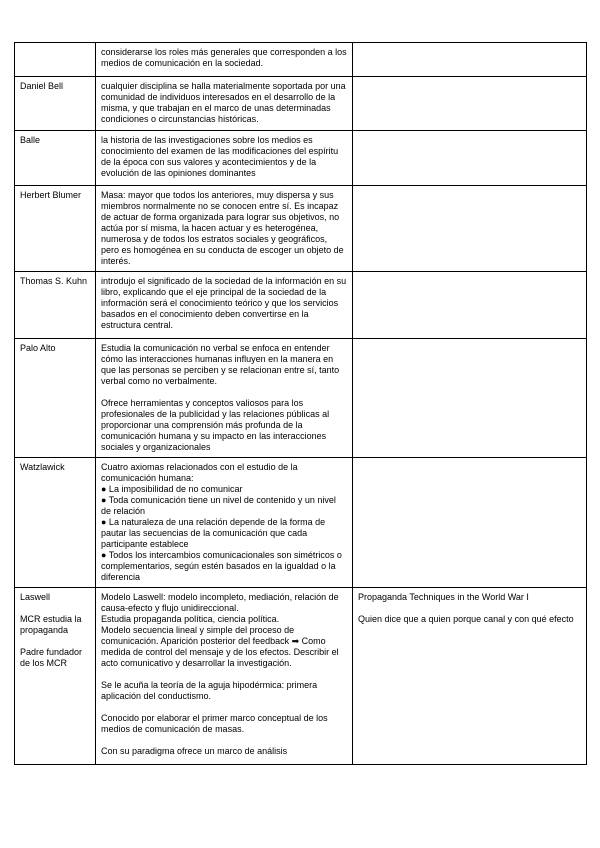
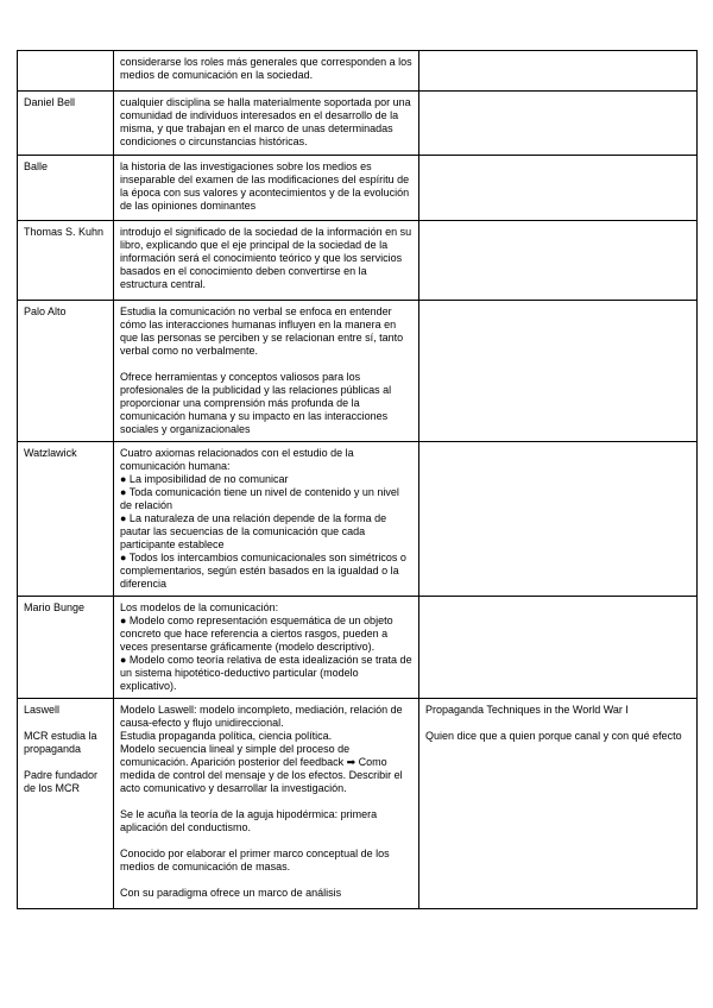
  	considerarse los roles más generales que corresponden a los medios de comunicación en la sociedad.
  Daniel Bell	cualquier disciplina se halla materialmente soportada por una comunidad de individuos interesados en el desarrollo de la misma, y que trabajan en el marco de unas determinadas condiciones o circunstancias históricas.
- Balle	la historia de las investigaciones sobre los medios es conocimiento del examen de las modificaciones del espíritu de la época con sus valores y acontecimientos y de la evolución de las opiniones dominantes
+ Balle	la historia de las investigaciones sobre los medios es inseparable del examen de las modificaciones del espíritu de la época con sus valores y acontecimientos y de la evolución de las opiniones dominantes
- Herbert Blumer	Masa: mayor que todos los anteriores, muy dispersa y sus miembros normalmente no se conocen entre sí. Es incapaz de actuar de forma organizada para lograr sus objetivos, no actúa por sí misma, la hacen actuar y es heterogénea, numerosa y de todos los estratos sociales y geográficos, pero es homogénea en su conducta de escoger un objeto de interés.
  Thomas S. Kuhn	introdujo el significado de la sociedad de la información en su libro, explicando que el eje principal de la sociedad de la información será el conocimiento teórico y que los servicios basados en el conocimiento deben convertirse en la estructura central.
  Palo Alto	Estudia la comunicación no verbal se enfoca en entender cómo las interacciones humanas influyen en la manera en que las personas se perciben y se relacionan entre sí, tanto verbal como no verbalmente. Ofrece herramientas y conceptos valiosos para los profesionales de la publicidad y las relaciones públicas al proporcionar una comprensión más profunda de la comunicación humana y su impacto en las interacciones sociales y organizacionales
  Watzlawick	Cuatro axiomas relacionados con el estudio de la comunicación humana: ● La imposibilidad de no comunicar ● Toda comunicación tiene un nivel de contenido y un nivel de relación ● La naturaleza de una relación depende de la forma de pautar las secuencias de la comunicación que cada participante establece ● Todos los intercambios comunicacionales son simétricos o complementarios, según estén basados en la igualdad o la diferencia
+ Mario Bunge	Los modelos de la comunicación: ● Modelo como representación esquemática de un objeto concreto que hace referencia a ciertos rasgos, pueden a veces presentarse gráficamente (modelo descriptivo). ● Modelo como teoría relativa de esta idealización se trata de un sistema hipotético-deductivo particular (modelo explicativo).
  Laswell MCR estudia la propaganda Padre fundador de los MCR	Modelo Laswell: modelo incompleto, mediación, relación de causa-efecto y flujo unidireccional. Estudia propaganda política, ciencia política. Modelo secuencia lineal y simple del proceso de comunicación. Aparición posterior del feedback ➡ Como medida de control del mensaje y de los efectos. Describir el acto comunicativo y desarrollar la investigación. Se le acuña la teoría de la aguja hipodérmica: primera aplicación del conductismo. Conocido por elaborar el primer marco conceptual de los medios de comunicación de masas. Con su paradigma ofrece un marco de análisis	Propaganda Techniques in the World War I Quien dice que a quien porque canal y con qué efecto
